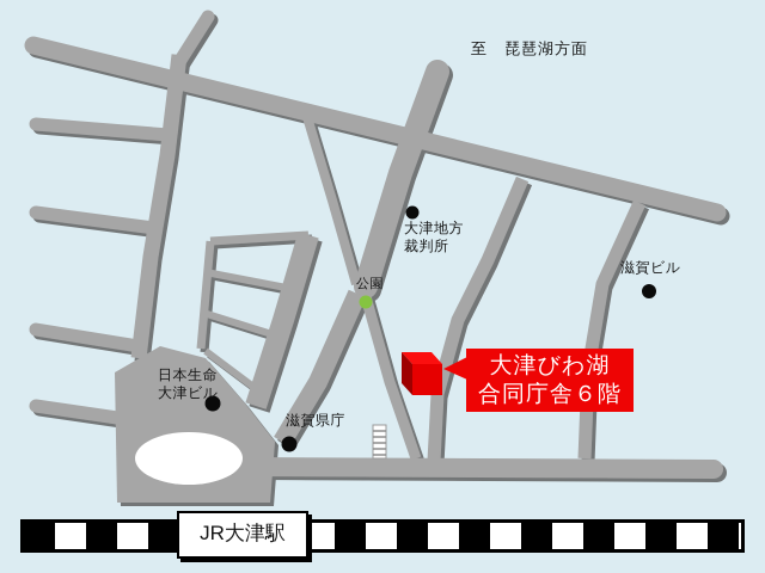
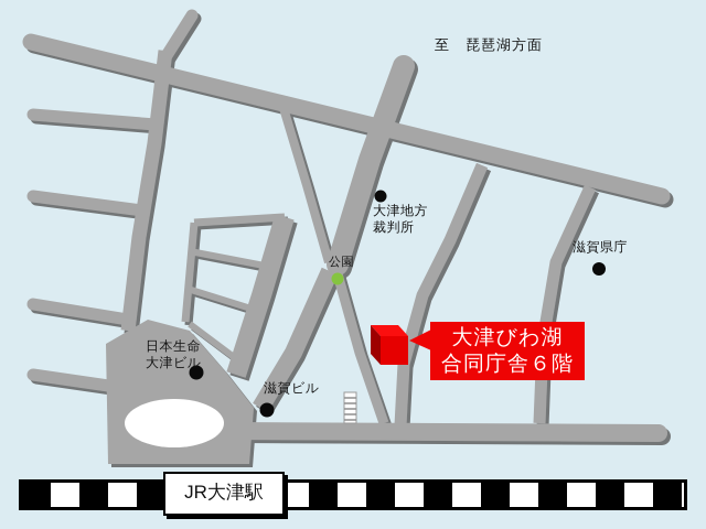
  JR大津駅
  至 琵琶湖方面
  大津地方
  裁判所
- 滋賀ビル
+ 滋賀県庁
  公園
  日本生命
  大津ビル
- 滋賀県庁
+ 滋賀ビル
  大津びわ湖
  合同庁舎６階
